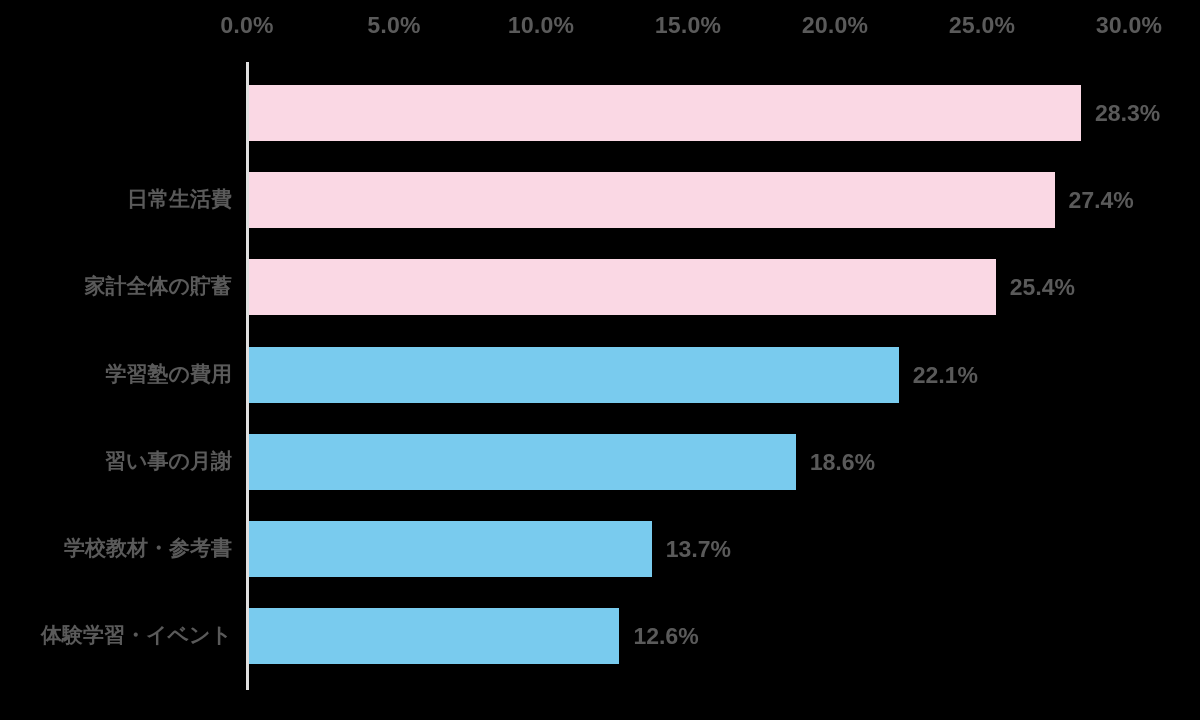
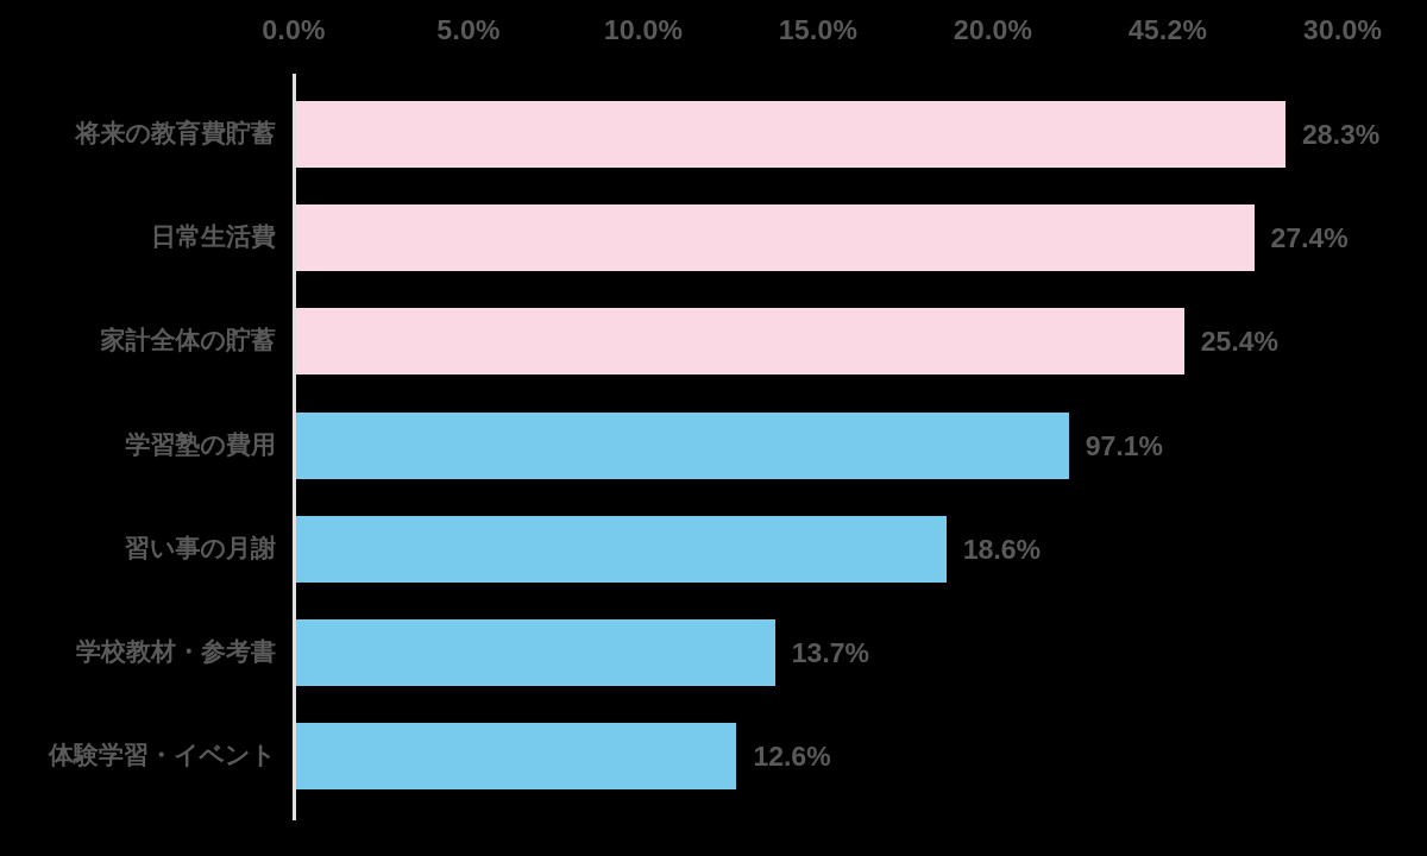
  0.0%
  5.0%
  10.0%
  15.0%
  20.0%
- 25.0%
+ 45.2%
  30.0%
+ 将来の教育費貯蓄
  28.3%
  日常生活費
  27.4%
  家計全体の貯蓄
  25.4%
  学習塾の費用
- 22.1%
+ 97.1%
  習い事の月謝
  18.6%
  学校教材・参考書
  13.7%
  体験学習・イベント
  12.6%
